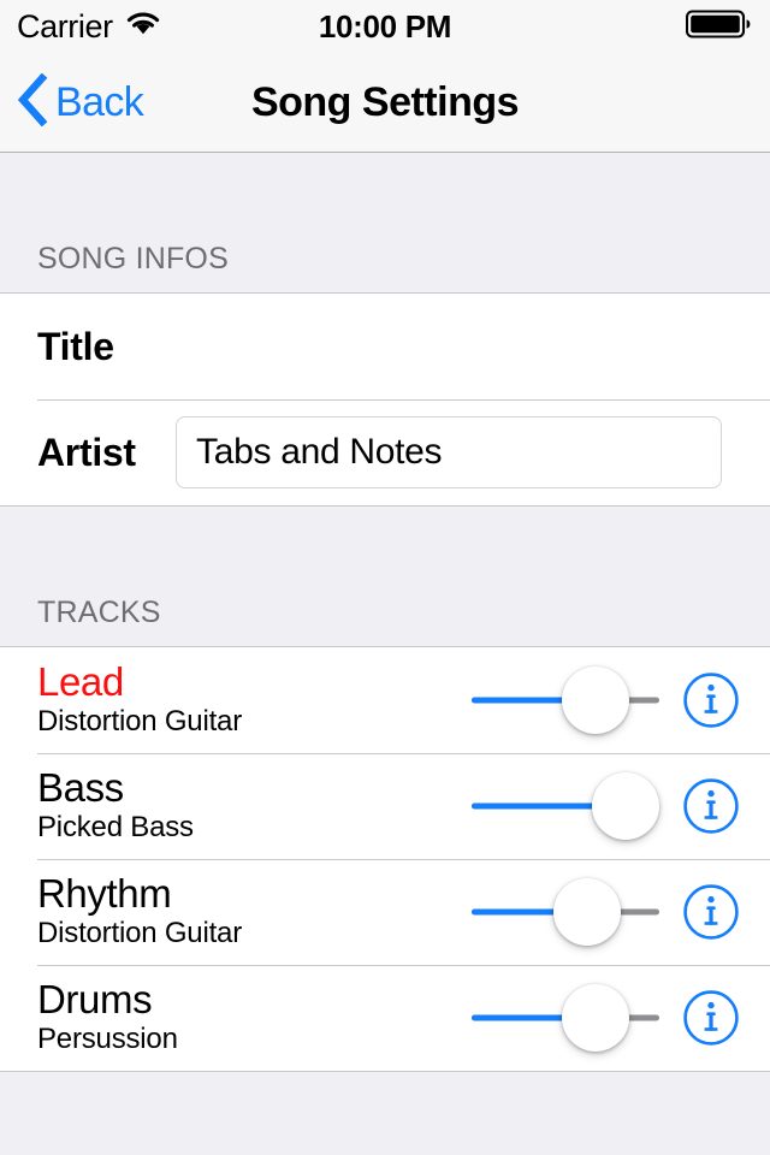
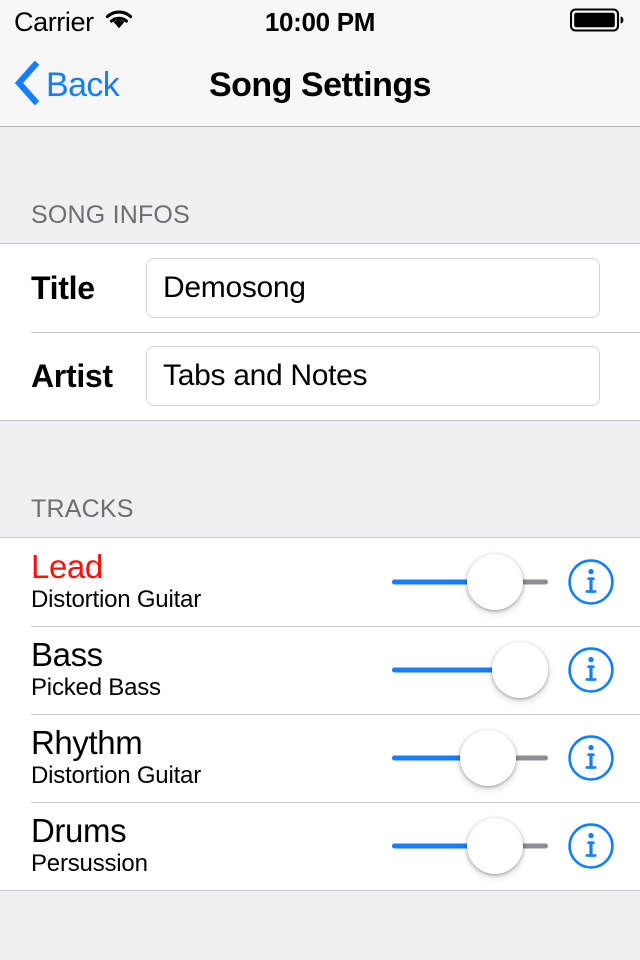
  Carrier
  10:00 PM
  Back
  Song Settings
  SONG INFOS
  Title
+ Demosong
  Artist
  Tabs and Notes
  TRACKS
  Lead
  Distortion Guitar
  Bass
  Picked Bass
  Rhythm
  Distortion Guitar
  Drums
  Persussion
